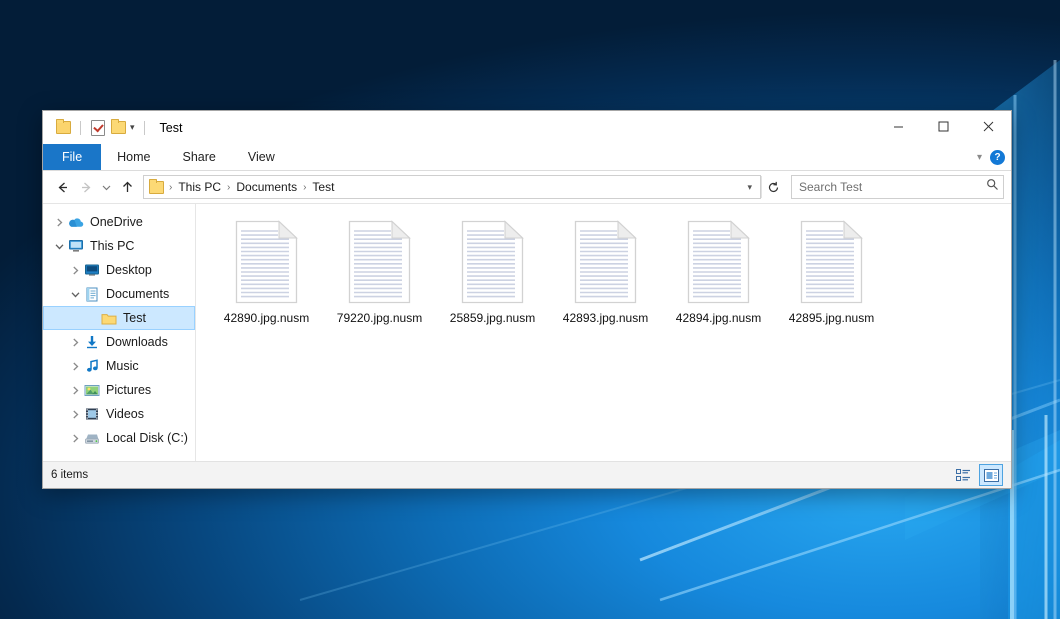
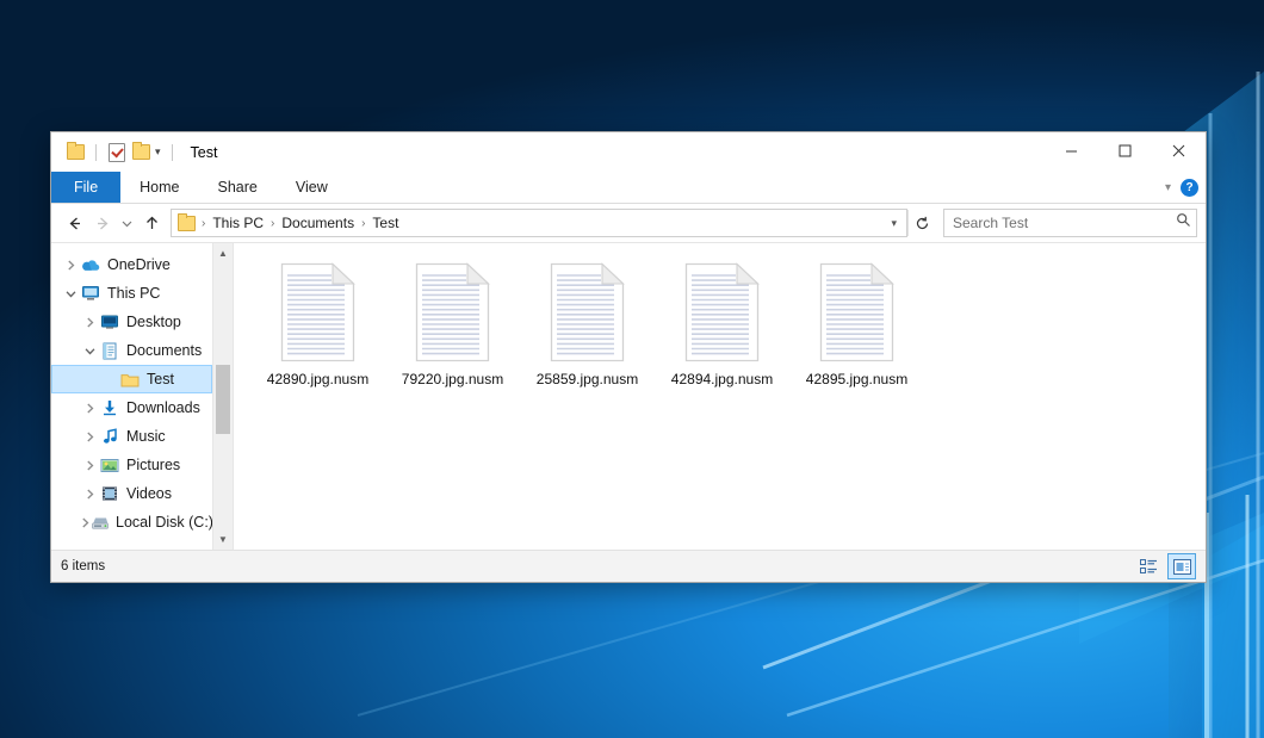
  ▾
  Test
  File
  Home
  Share
  View
  ▾
  ?
  ›
  This PC
  ›
  Documents
  ›
  Test
  ▾
  Search Test
  OneDrive
  This PC
  Desktop
  Documents
  Test
  Downloads
  Music
  Pictures
  Videos
  Local Disk (C:)
+ ▲
+ ▼
  42890.jpg.nusm
  79220.jpg.nusm
  25859.jpg.nusm
- 42893.jpg.nusm
  42894.jpg.nusm
  42895.jpg.nusm
  6 items
